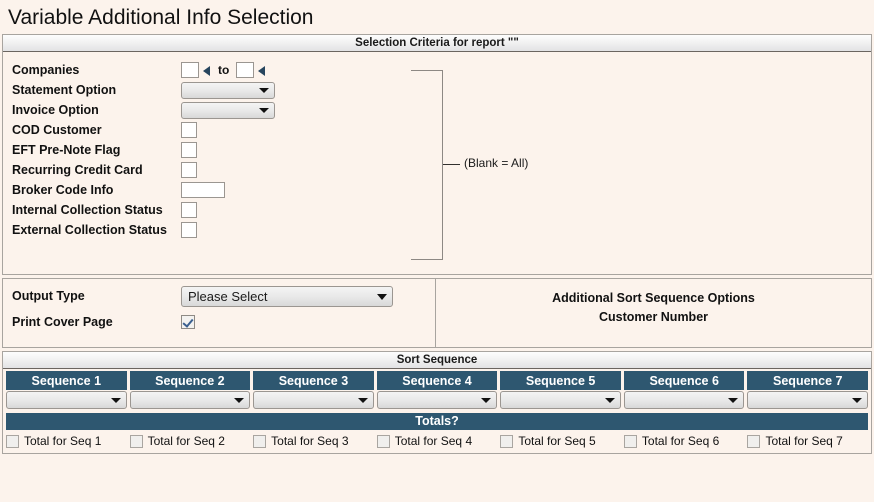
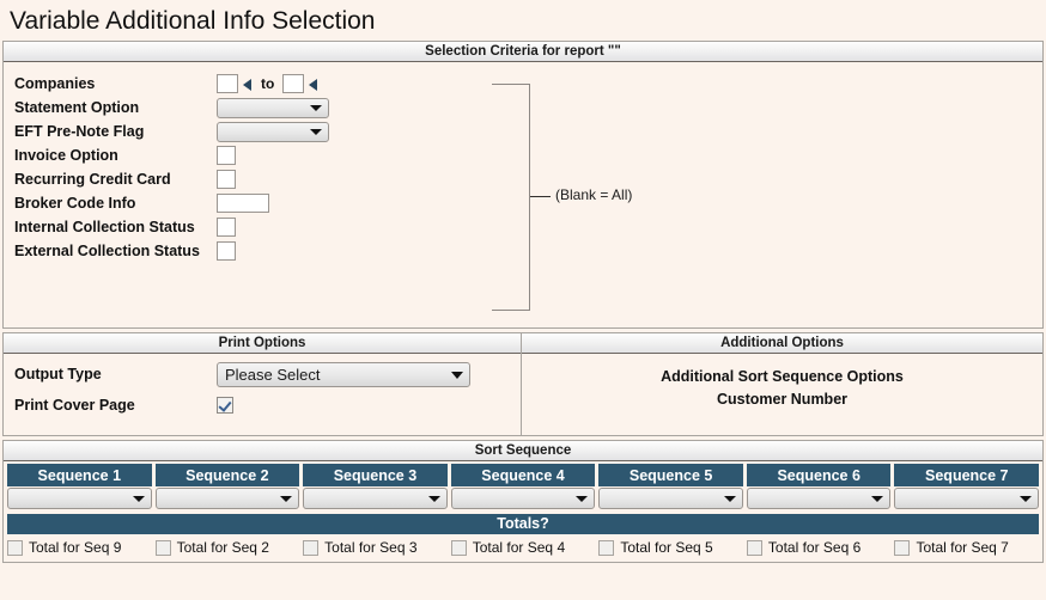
  Variable Additional Info Selection
  Selection Criteria for report ""
  Companies
  to
  Statement Option
- Invoice Option
+ EFT Pre-Note Flag
- COD Customer
- EFT Pre-Note Flag
+ Invoice Option
  Recurring Credit Card
  Broker Code Info
  Internal Collection Status
  External Collection Status
  (Blank = All)
+ Print Options
  Output Type
  Please Select
  Print Cover Page
+ Additional Options
  Additional Sort Sequence Options
  Customer Number
  Sort Sequence
  Sequence 1
  Sequence 2
  Sequence 3
  Sequence 4
  Sequence 5
  Sequence 6
  Sequence 7
  Totals?
- Total for Seq 1
+ Total for Seq 9
  Total for Seq 2
  Total for Seq 3
  Total for Seq 4
  Total for Seq 5
  Total for Seq 6
  Total for Seq 7
